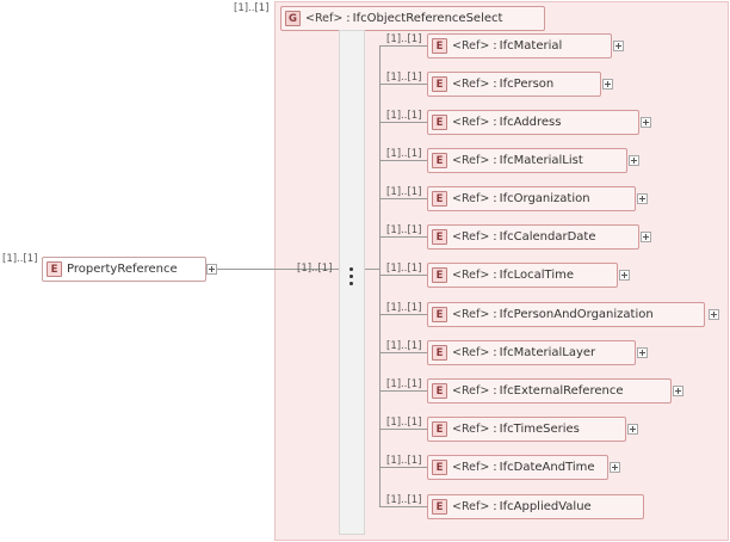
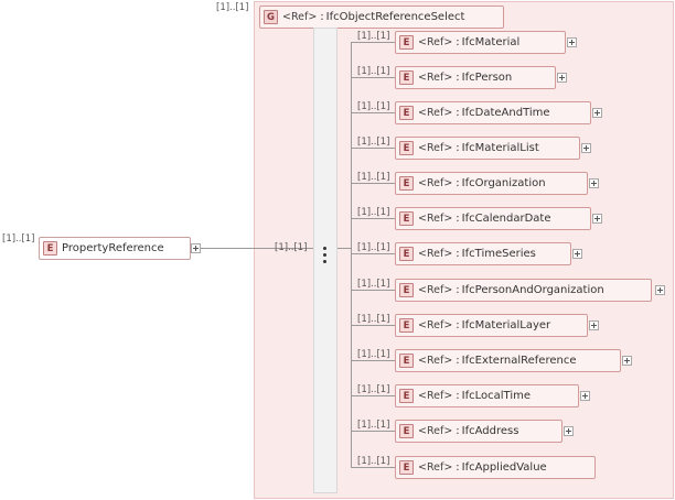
  [1]..[1]
  G
  <Ref>
  :
  IfcObjectReferenceSelect
  [1]..[1]
  E
  PropertyReference
  [1]..[1]
  [1]..[1]
  E
  <Ref>
  :
  IfcMaterial
  [1]..[1]
  E
  <Ref>
  :
  IfcPerson
  [1]..[1]
  E
  <Ref>
  :
- IfcAddress
+ IfcDateAndTime
  [1]..[1]
  E
  <Ref>
  :
  IfcMaterialList
  [1]..[1]
  E
  <Ref>
  :
  IfcOrganization
  [1]..[1]
  E
  <Ref>
  :
  IfcCalendarDate
  [1]..[1]
  E
  <Ref>
  :
- IfcLocalTime
+ IfcTimeSeries
  [1]..[1]
  E
  <Ref>
  :
  IfcPersonAndOrganization
  [1]..[1]
  E
  <Ref>
  :
  IfcMaterialLayer
  [1]..[1]
  E
  <Ref>
  :
  IfcExternalReference
  [1]..[1]
  E
  <Ref>
  :
- IfcTimeSeries
+ IfcLocalTime
  [1]..[1]
  E
  <Ref>
  :
- IfcDateAndTime
+ IfcAddress
  [1]..[1]
  E
  <Ref>
  :
  IfcAppliedValue
